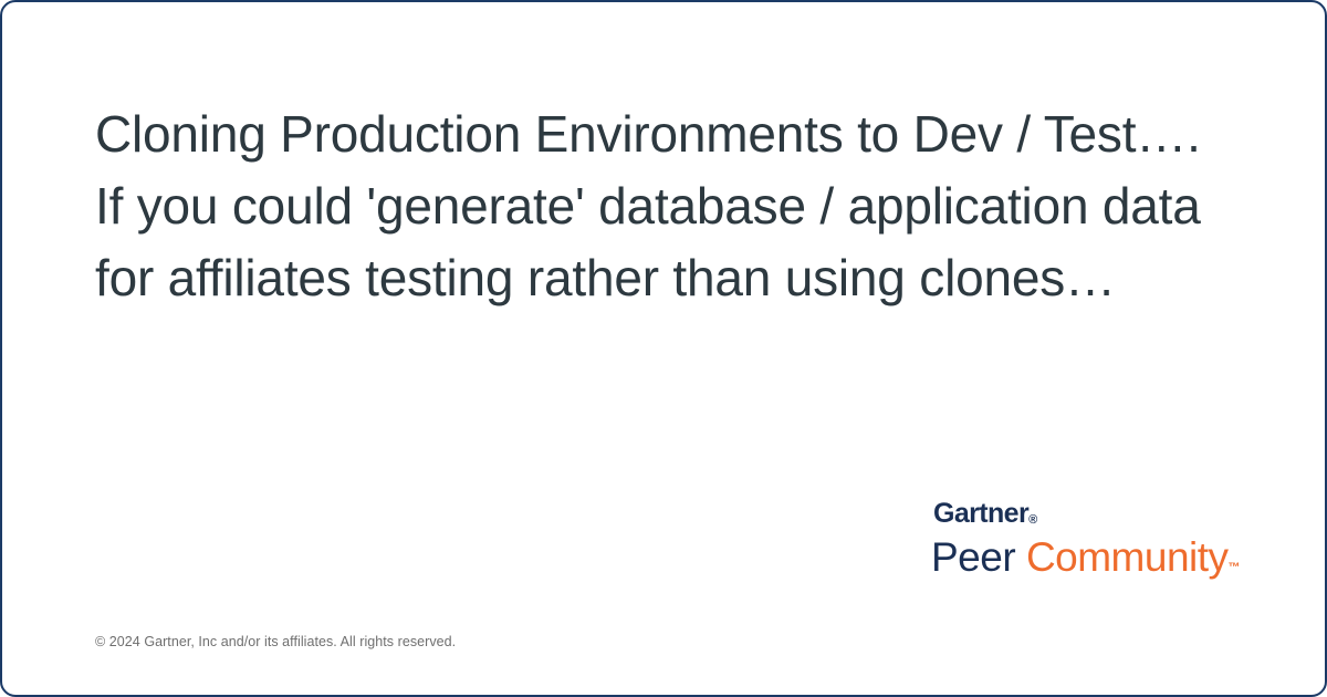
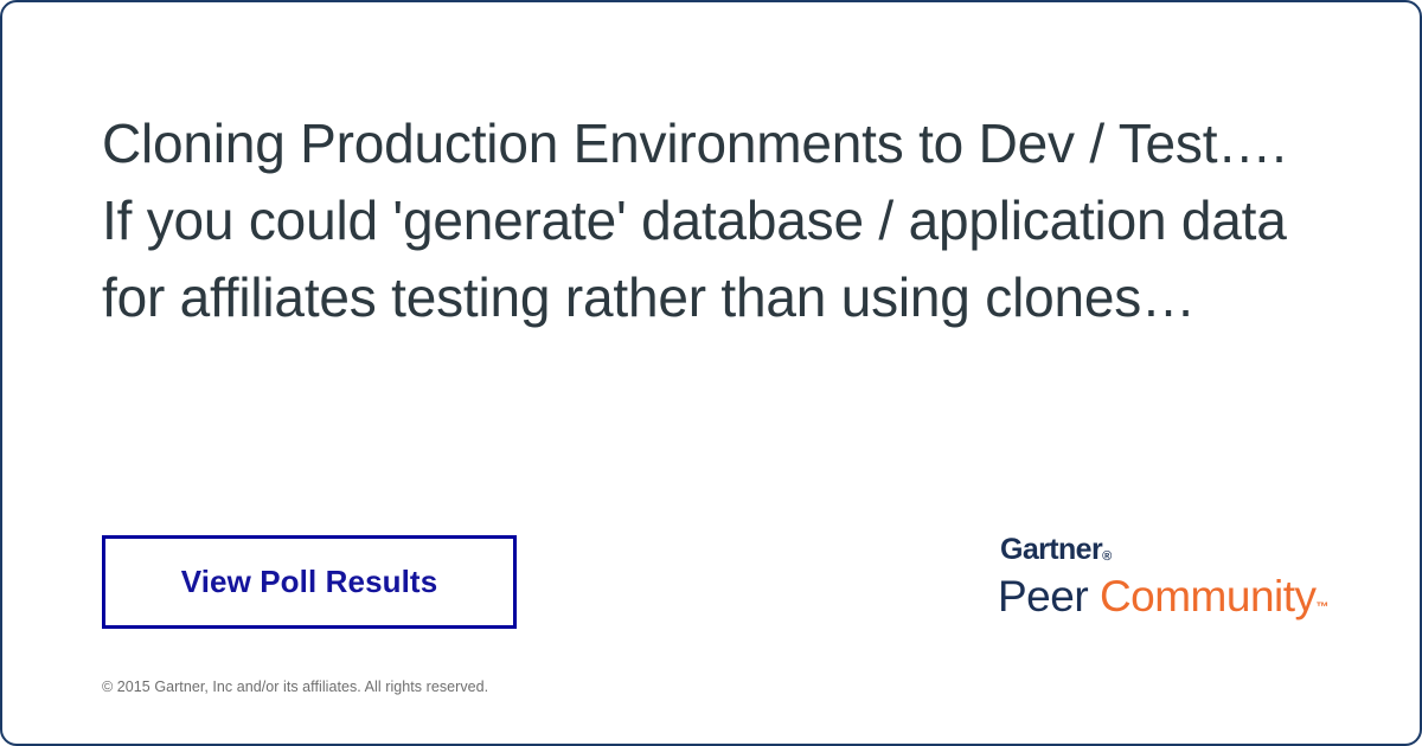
  Cloning Production Environments to Dev / Test…. If you could 'generate' database / application data for affiliates testing rather than using clones…
+ View Poll Results
  Gartner®
  Peer Community™
- © 2024 Gartner, Inc and/or its affiliates. All rights reserved.
+ © 2015 Gartner, Inc and/or its affiliates. All rights reserved.
